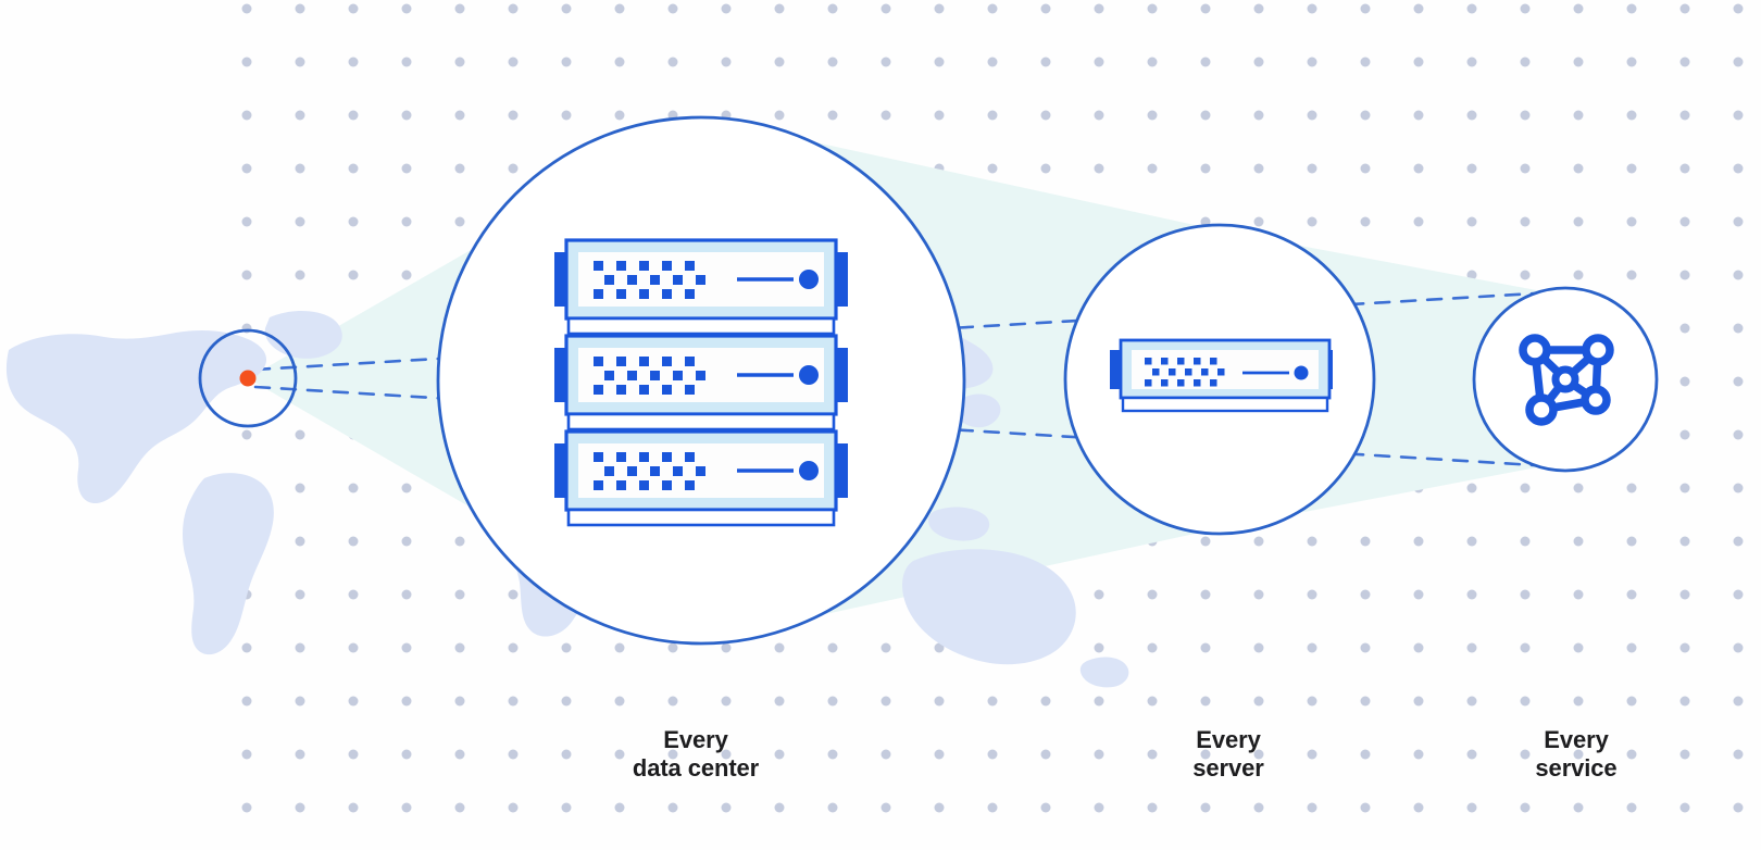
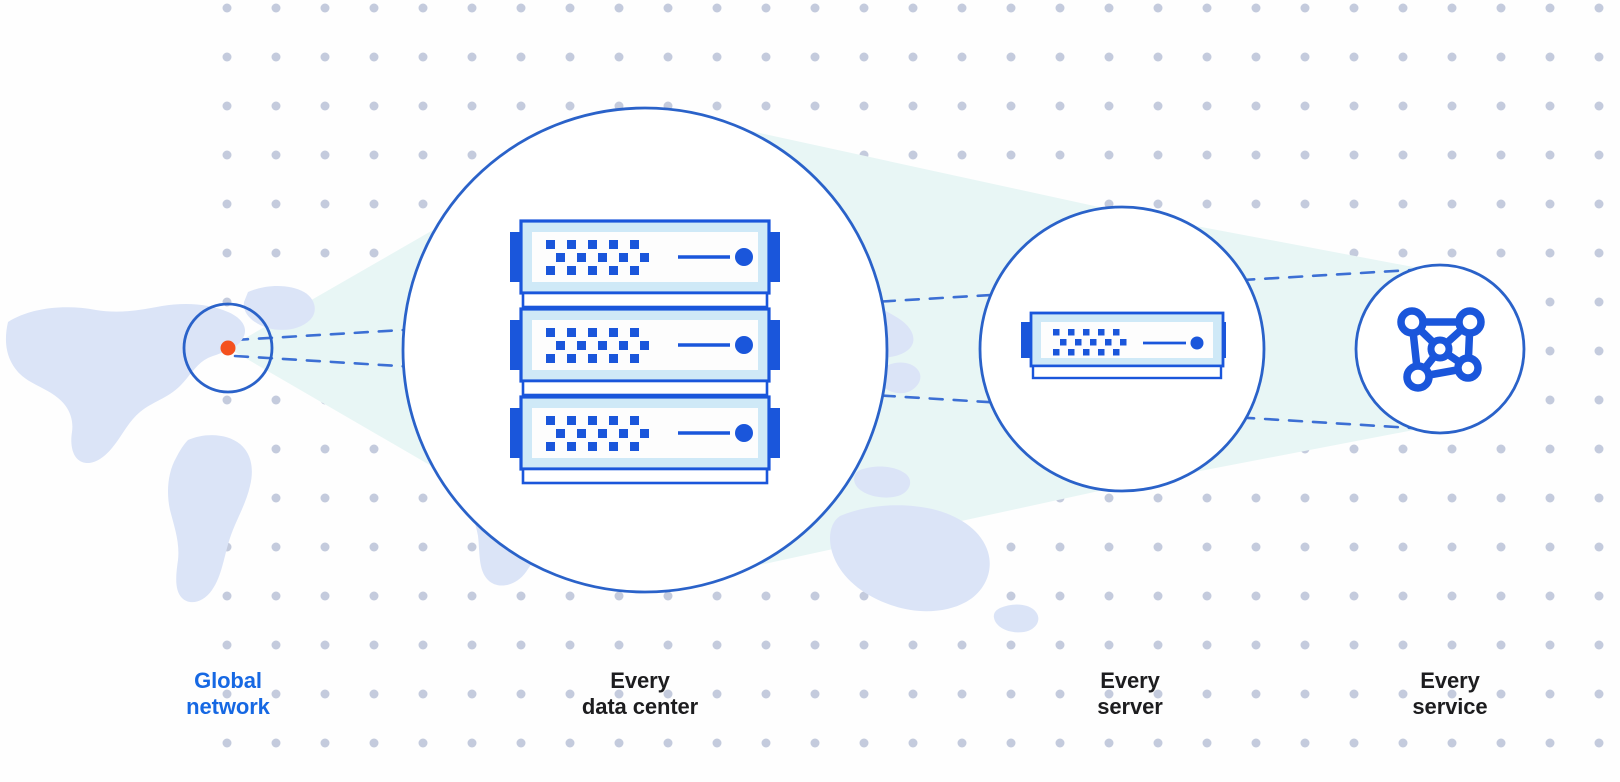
+ Global
+ network
  Every
  data center
  Every
  server
  Every
  service
